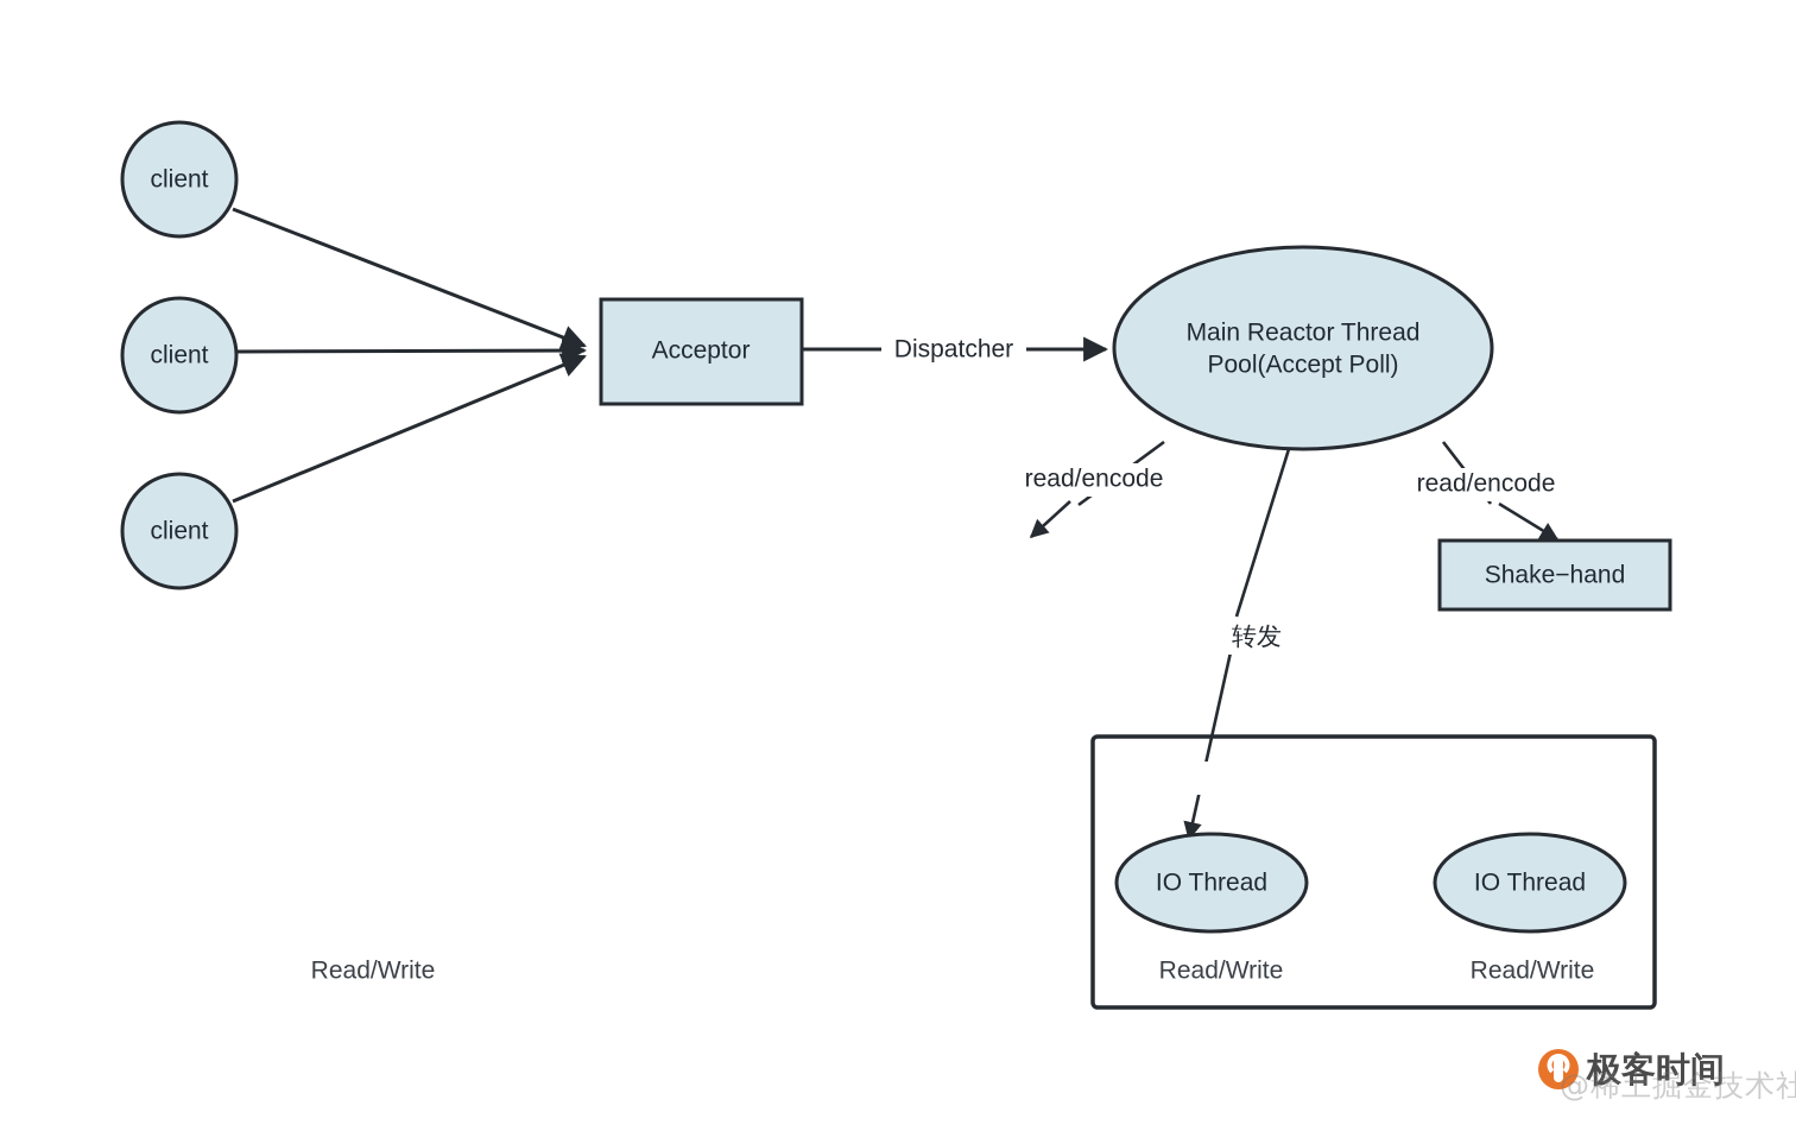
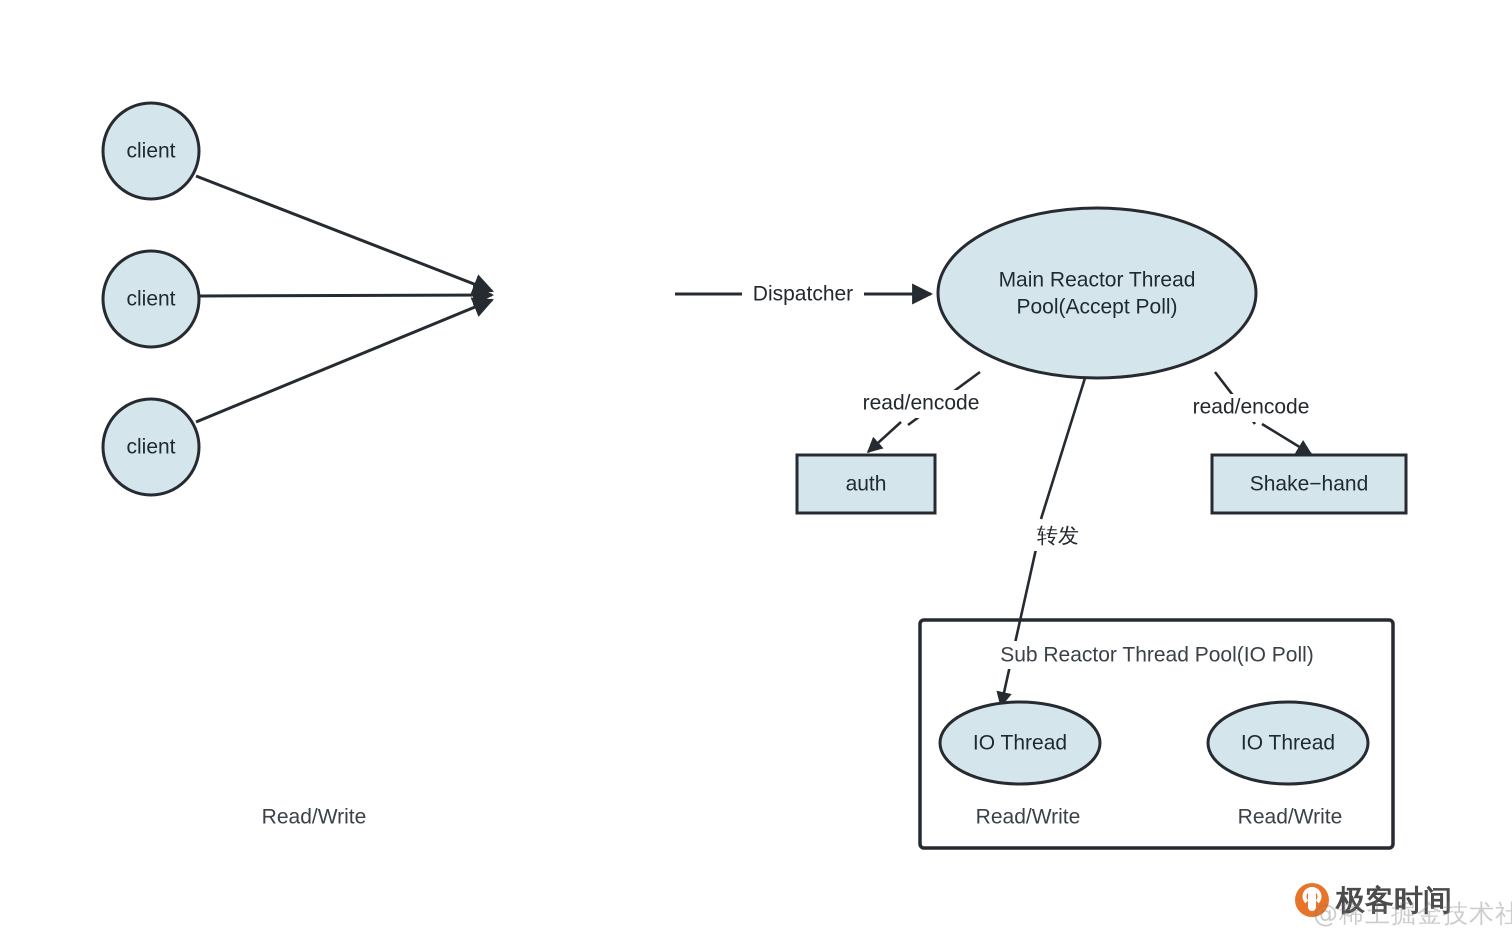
  client
  client
  client
- Acceptor
  Dispatcher
  Main Reactor Thread
  Pool(Accept Poll)
  read/encode
  read/encode
  转发
+ auth
  Shake−hand
+ Sub Reactor Thread Pool(IO Poll)
  IO Thread
  Read/Write
  IO Thread
  Read/Write
  Read/Write
  极客时间
  @稀土掘金技术社
